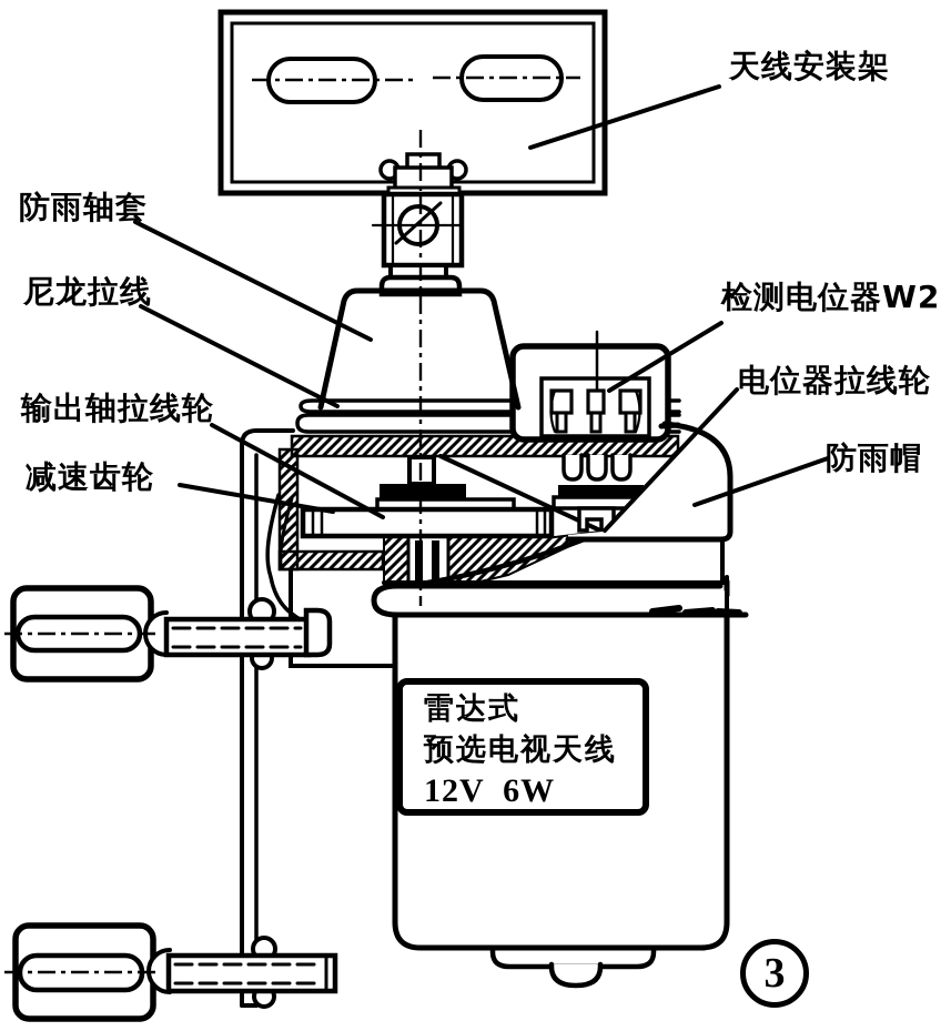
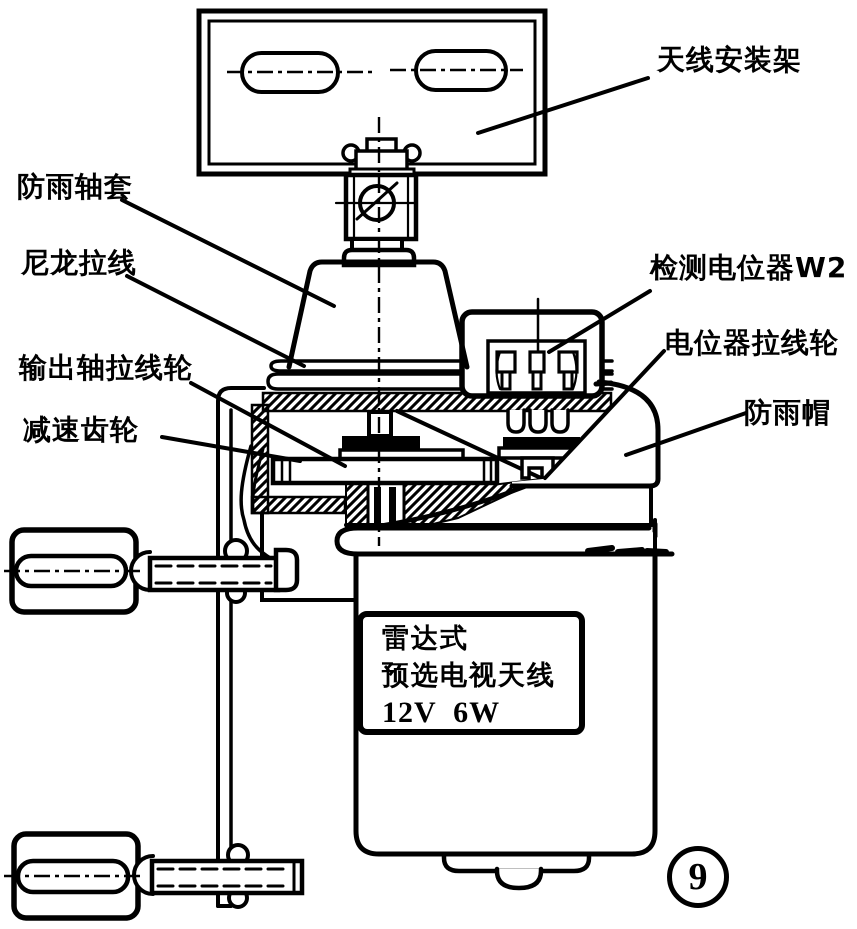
  天线安装架
  防雨轴套
  尼龙拉线
  输出轴拉线轮
  减速齿轮
  检测电位器W2
  电位器拉线轮
  防雨帽
  雷达式
  预选电视天线
  12V 6W
- 3
+ 9
